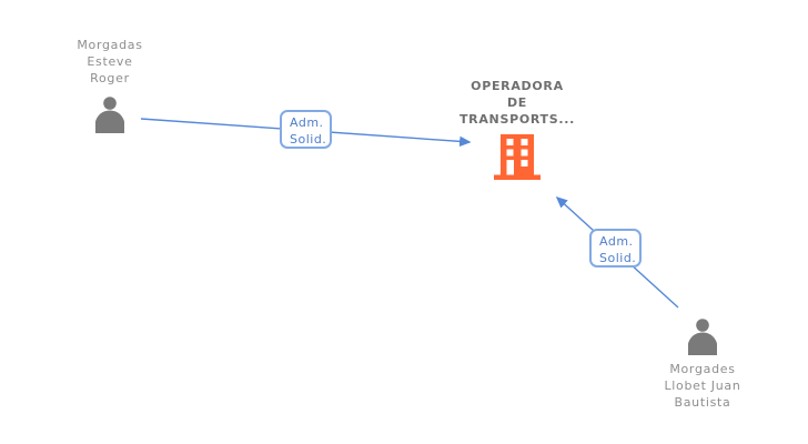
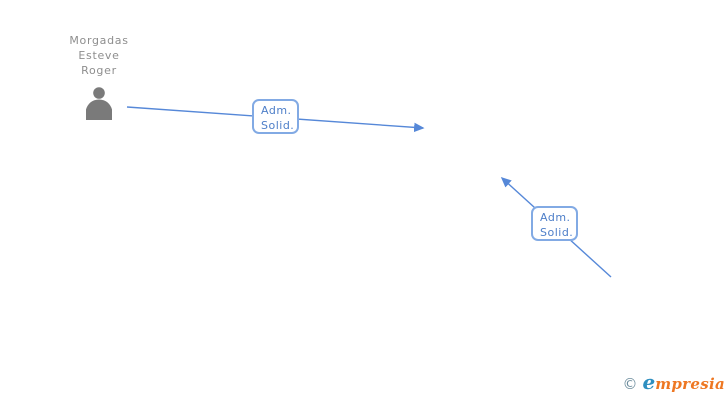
  Morgadas
  Esteve
  Roger
- OPERADORA
- DE
- TRANSPORTS...
- Morgades
- Llobet Juan
- Bautista
  Adm.
  Solid.
  Adm.
  Solid.
+ ©
+ e
+ mpresia
